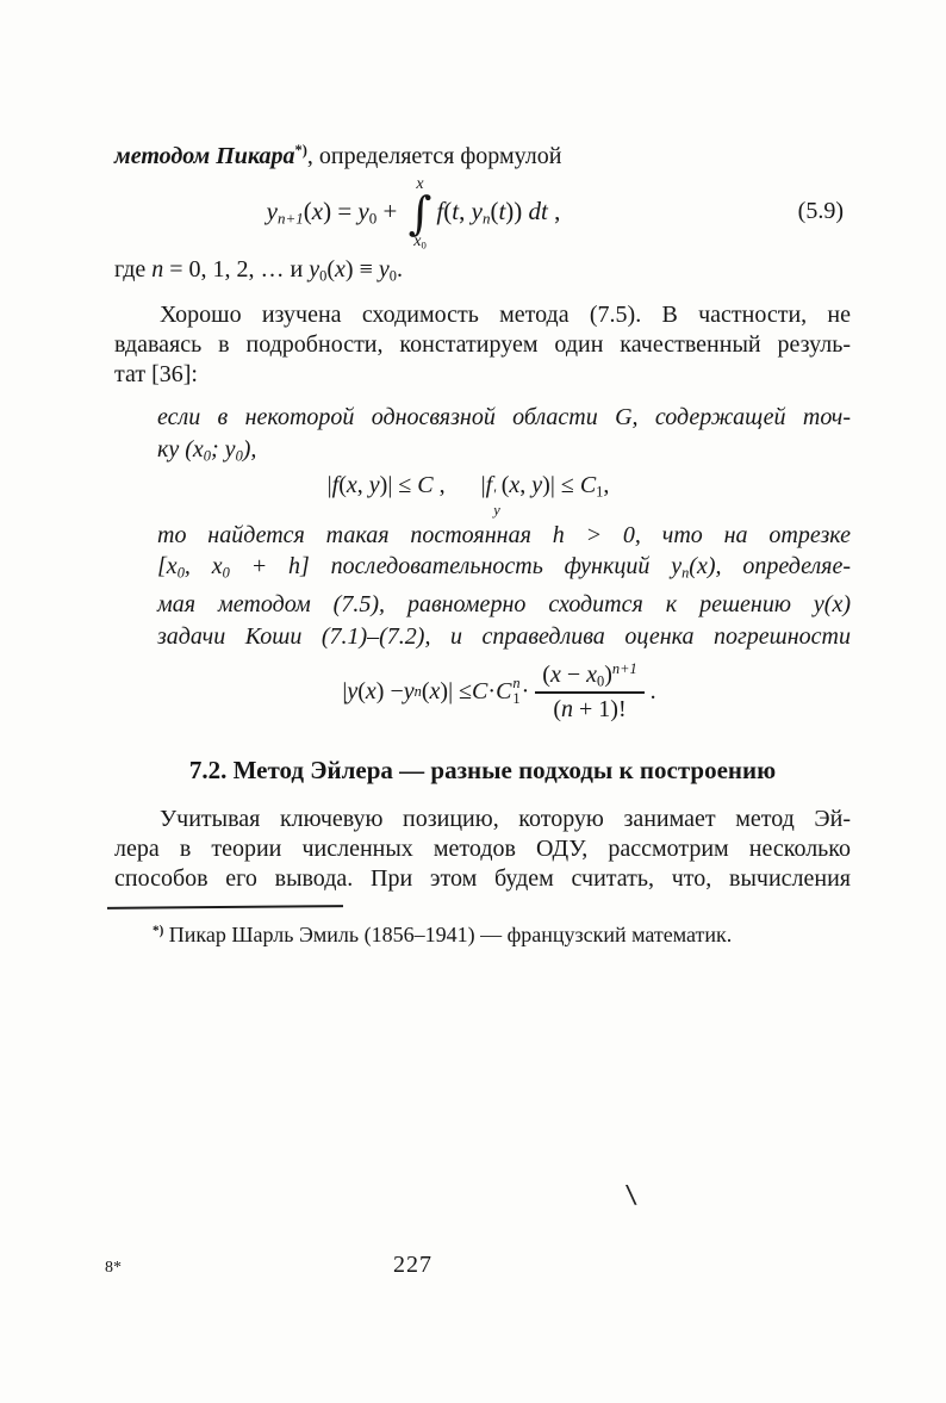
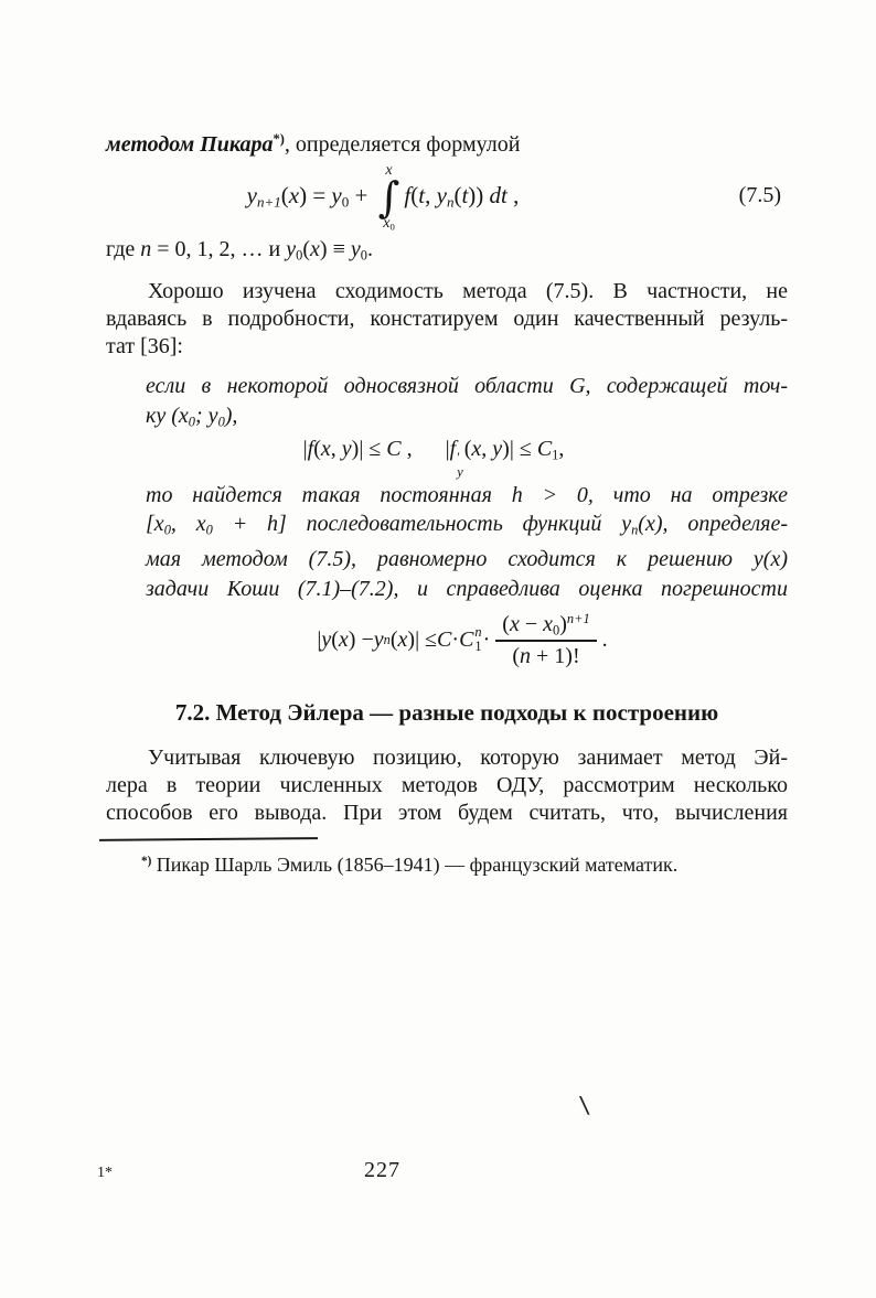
  методом Пикара*), определяется формулой
  yn+1(x) = y0 +
  x
  ∫
  x0
  f(t, yn(t)) dt ,
- (5.9)
+ (7.5)
  где n = 0, 1, 2, … и y0(x) ≡ y0.
  Хорошо изучена сходимость метода (7.5). В частности, не
  вдаваясь в подробности, констатируем один качественный резуль-
  тат [36]:
  если в некоторой односвязной области G, содержащей точ-
  ку (x0; y0),
  |f(x, y)| ≤ C , |f
  ′
  y
  (x, y)| ≤ C1,
  то найдется такая постоянная h > 0, что на отрезке
  [x0, x0 + h] последовательность функций yn(x), определяе-
  мая методом (7.5), равномерно сходится к решению y(x)
  задачи Коши (7.1)–(7.2), и справедлива оценка погрешности
  |
  y
  (
  x
  ) −
  y
  n
  (
  x
  )| ≤
  C
  ·
  C
  n
  1
  ·
  (x − x0)n+1
  (n + 1)!
  .
  7.2. Метод Эйлера — разные подходы к построению
  Учитывая ключевую позицию, которую занимает метод Эй-
  лера в теории численных методов ОДУ, рассмотрим несколько
  способов его вывода. При этом будем считать, что, вычисления
  *) Пикар Шарль Эмиль (1856–1941) — французский математик.
  \
- 8*
+ 1*
  227
